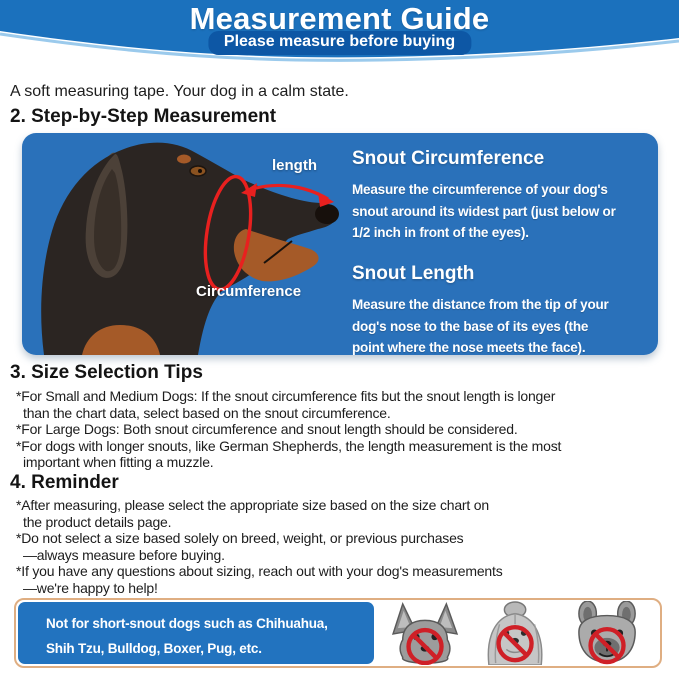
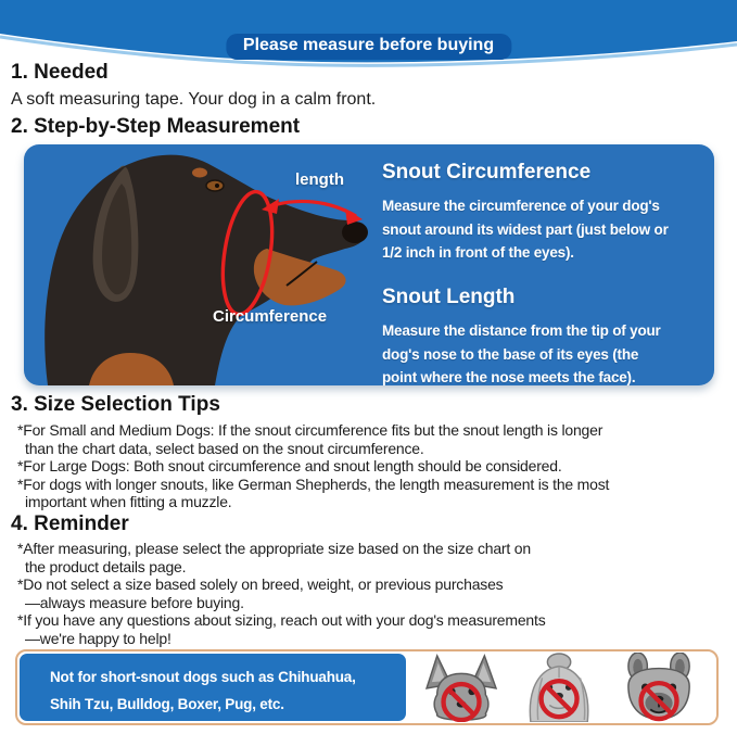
- Measurement Guide
  Please measure before buying
+ 1. Needed
- A soft measuring tape. Your dog in a calm state.
+ A soft measuring tape. Your dog in a calm front.
  2. Step-by-Step Measurement
  length
  Circumference
  Snout Circumference
  Measure the circumference of your dog's
  snout around its widest part (just below or
  1/2 inch in front of the eyes).
  Snout Length
  Measure the distance from the tip of your
  dog's nose to the base of its eyes (the
  point where the nose meets the face).
  3. Size Selection Tips
  *For Small and Medium Dogs: If the snout circumference fits but the snout length is longer
  than the chart data, select based on the snout circumference.
  *For Large Dogs: Both snout circumference and snout length should be considered.
  *For dogs with longer snouts, like German Shepherds, the length measurement is the most
  important when fitting a muzzle.
  4. Reminder
  *After measuring, please select the appropriate size based on the size chart on
  the product details page.
  *Do not select a size based solely on breed, weight, or previous purchases
  —always measure before buying.
  *If you have any questions about sizing, reach out with your dog's measurements
  —we're happy to help!
  Not for short-snout dogs such as Chihuahua,
  Shih Tzu, Bulldog, Boxer, Pug, etc.
